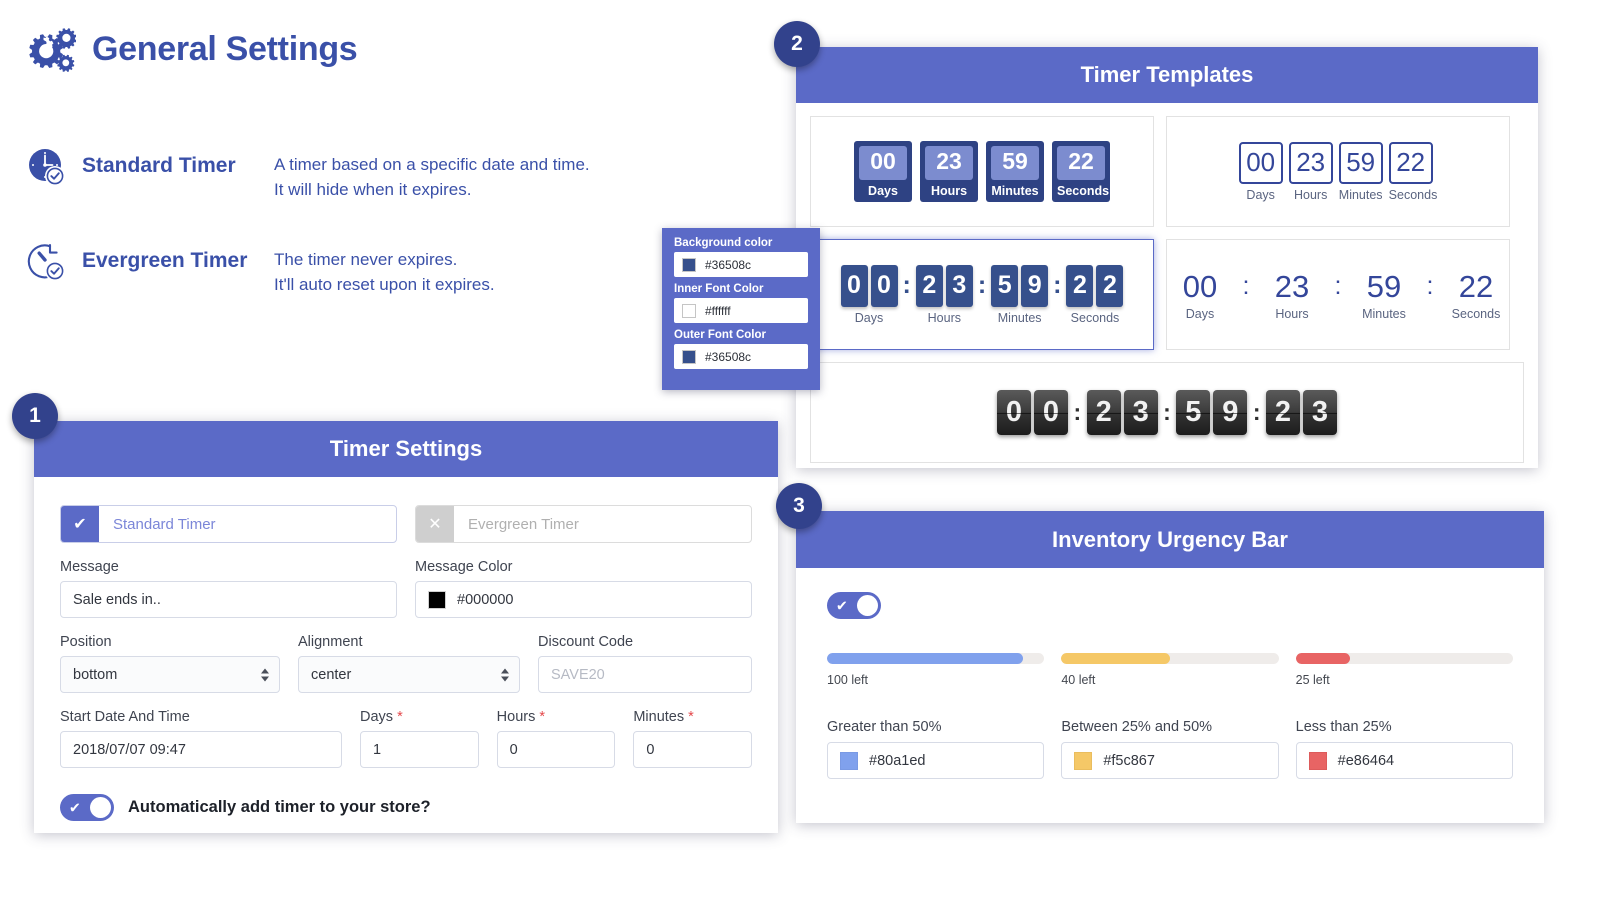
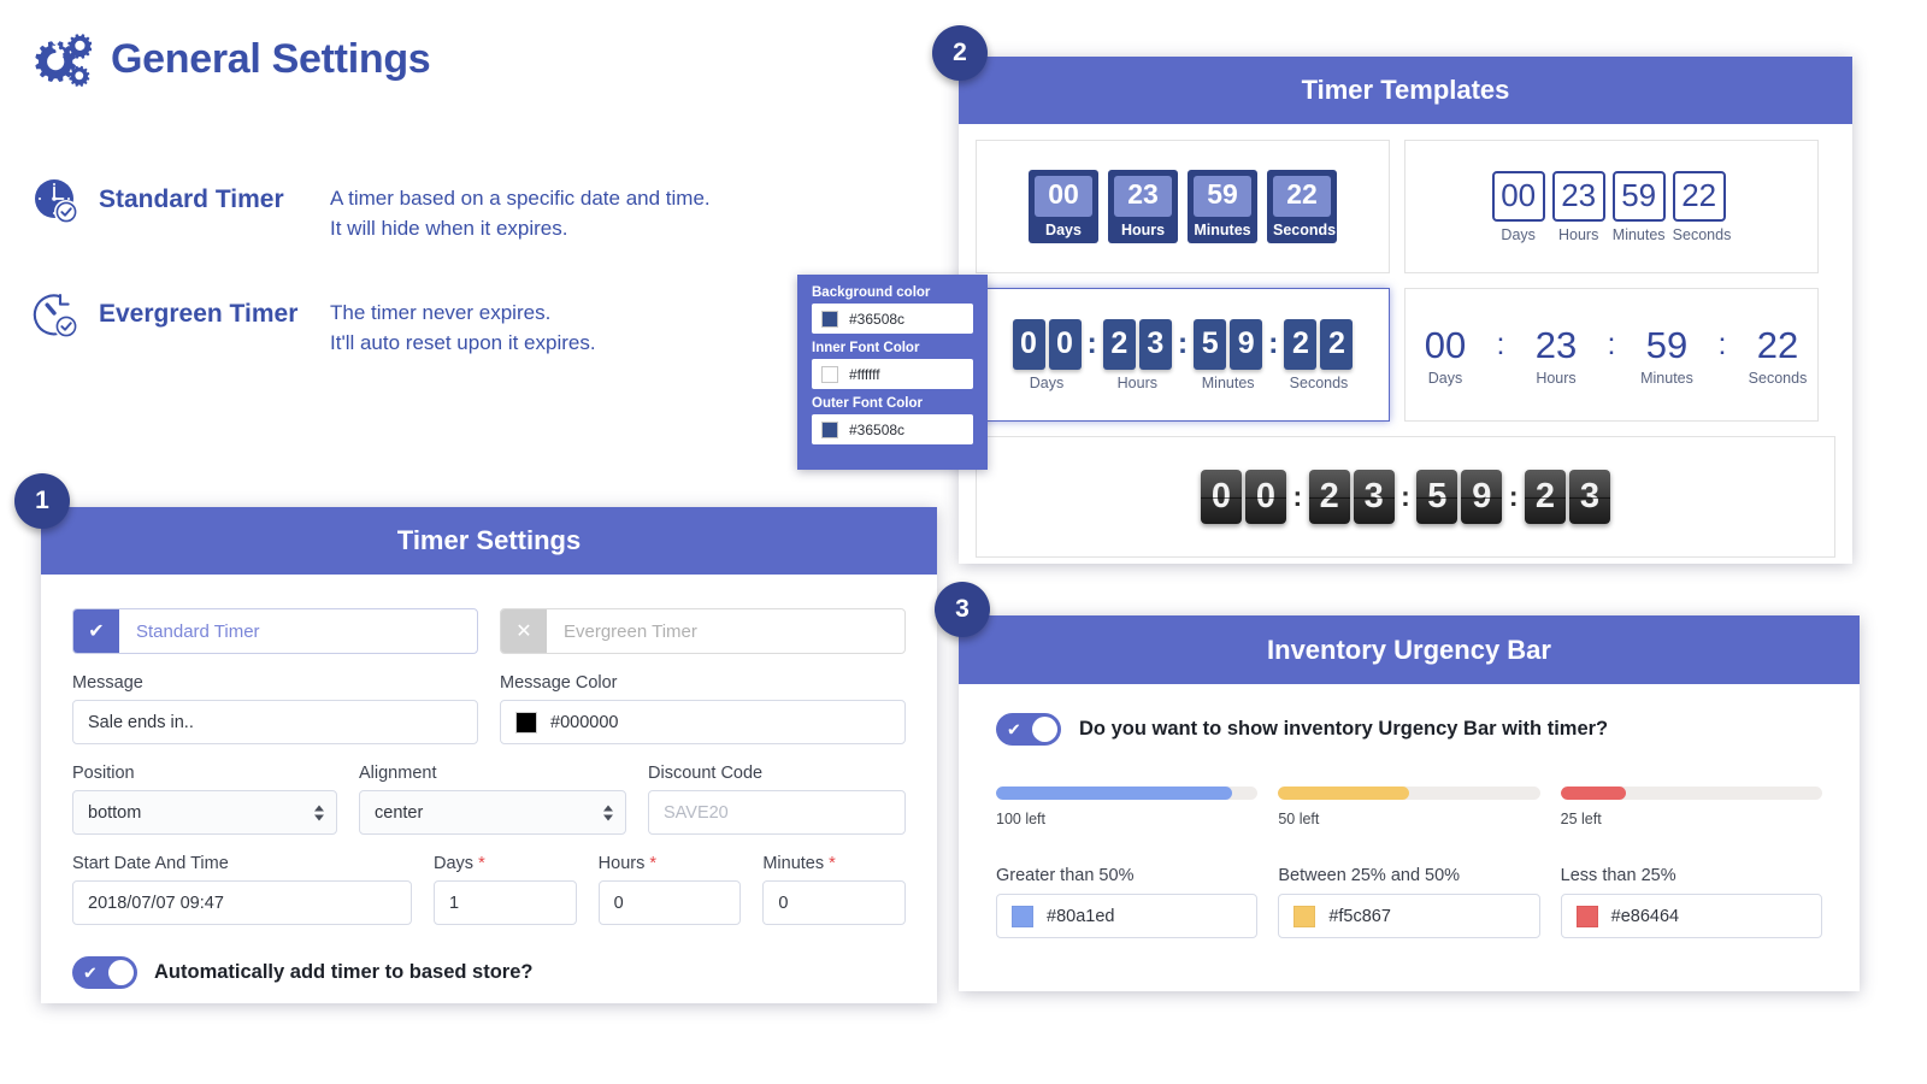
  General Settings
  Standard Timer
  A timer based on a specific date and time.
  It will hide when it expires.
  Evergreen Timer
  The timer never expires.
  It'll auto reset upon it expires.
  1
  Timer Settings
  ✔
  Standard Timer
  ✕
  Evergreen Timer
  Message
  Sale ends in..
  Message Color
  #000000
  Position
  bottom
  Alignment
  center
  Discount Code
  SAVE20
  Start Date And Time
  2018/07/07 09:47
  Days *
  1
  Hours *
  0
  Minutes *
  0
  ✔
- Automatically add timer to your store?
+ Automatically add timer to based store?
  Background color
  #36508c
  Inner Font Color
  #ffffff
  Outer Font Color
  #36508c
  2
  Timer Templates
  00
  Days
  23
  Hours
  59
  Minutes
  22
  Seconds
  00
  Days
  23
  Hours
  59
  Minutes
  22
  Seconds
  0
  0
  Days
  :
  2
  3
  Hours
  :
  5
  9
  Minutes
  :
  2
  2
  Seconds
  00
  :
  23
  :
  59
  :
  22
  Days
  Hours
  Minutes
  Seconds
  0
  0
  :
  2
  3
  :
  5
  9
  :
  2
  3
  3
  Inventory Urgency Bar
  ✔
+ Do you want to show inventory Urgency Bar with timer?
  100 left
- 40 left
+ 50 left
  25 left
  Greater than 50%
  #80a1ed
  Between 25% and 50%
  #f5c867
  Less than 25%
  #e86464
